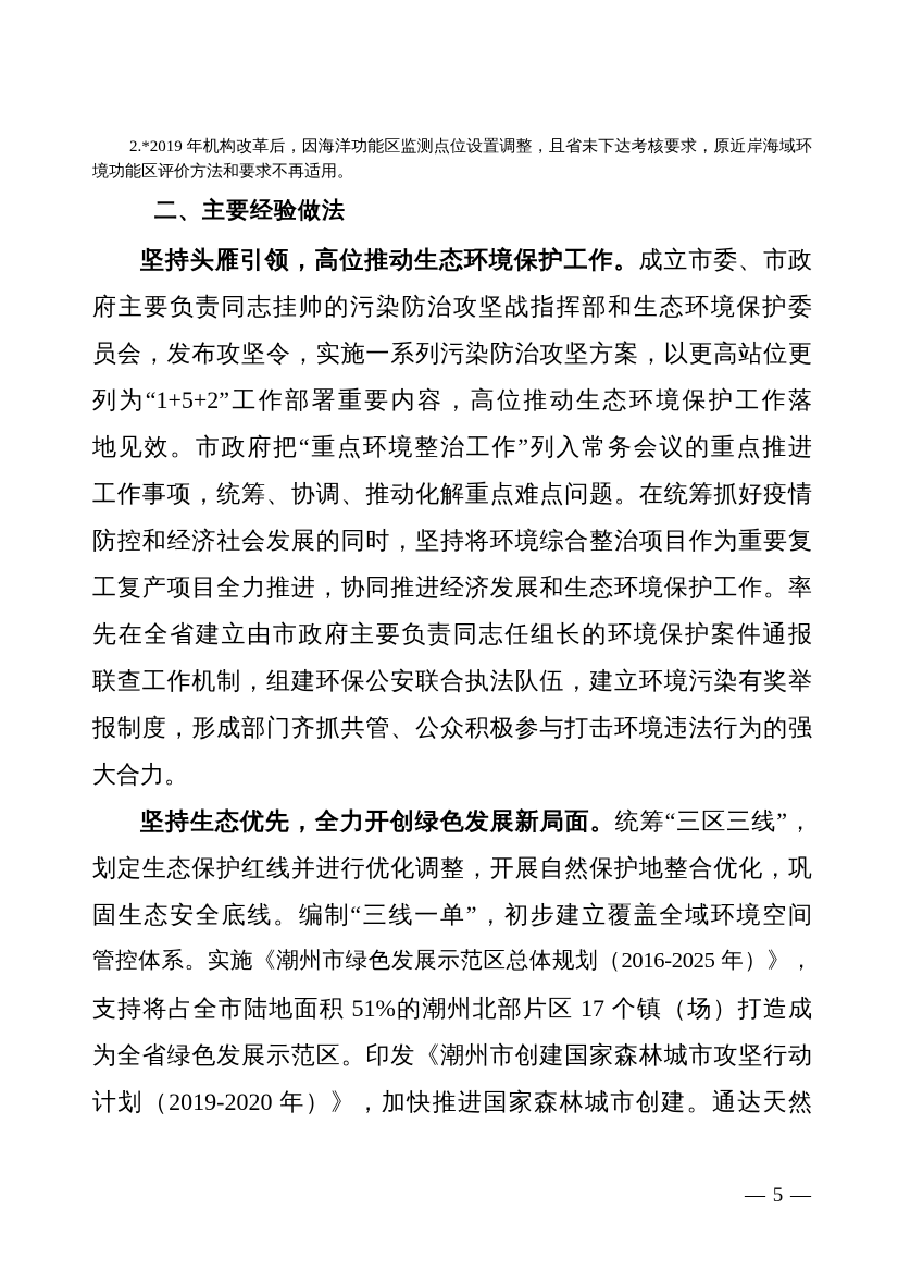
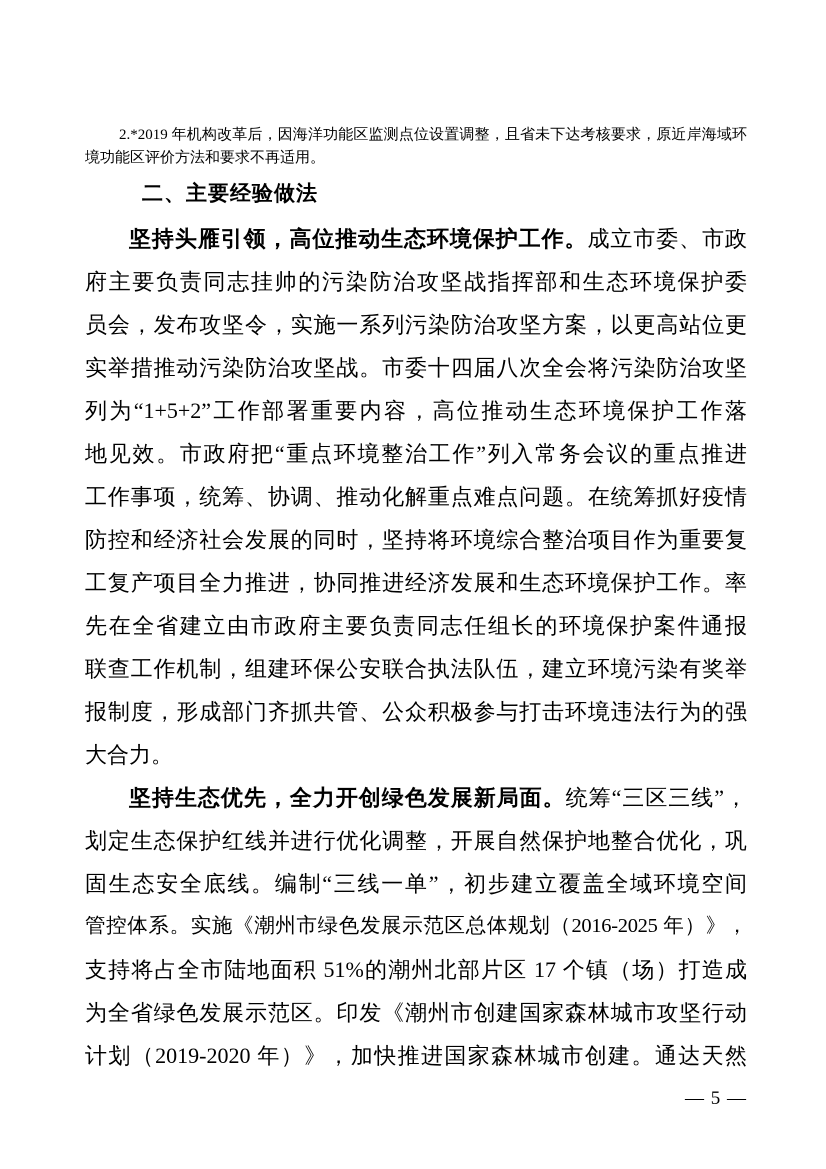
  2.*2019 年机构改革后，因海洋功能区监测点位设置调整，且省未下达考核要求，原近岸海域环
  境功能区评价方法和要求不再适用。
  二、主要经验做法
  坚持头雁引领，高位推动生态环境保护工作。成立市委、市政
  府主要负责同志挂帅的污染防治攻坚战指挥部和生态环境保护委
  员会，发布攻坚令，实施一系列污染防治攻坚方案，以更高站位更
+ 实举措推动污染防治攻坚战。市委十四届八次全会将污染防治攻坚
  列为“1+5+2”工作部署重要内容，高位推动生态环境保护工作落
  地见效。市政府把“重点环境整治工作”列入常务会议的重点推进
  工作事项，统筹、协调、推动化解重点难点问题。在统筹抓好疫情
  防控和经济社会发展的同时，坚持将环境综合整治项目作为重要复
  工复产项目全力推进，协同推进经济发展和生态环境保护工作。率
  先在全省建立由市政府主要负责同志任组长的环境保护案件通报
  联查工作机制，组建环保公安联合执法队伍，建立环境污染有奖举
  报制度，形成部门齐抓共管、公众积极参与打击环境违法行为的强
  大合力。
  坚持生态优先，全力开创绿色发展新局面。统筹“三区三线”，
  划定生态保护红线并进行优化调整，开展自然保护地整合优化，巩
  固生态安全底线。编制“三线一单”，初步建立覆盖全域环境空间
  管控体系。实施《潮州市绿色发展示范区总体规划（2016-2025 年）》，
  支持将占全市陆地面积 51%的潮州北部片区 17 个镇（场）打造成
  为全省绿色发展示范区。印发《潮州市创建国家森林城市攻坚行动
  计划（2019-2020 年）》，加快推进国家森林城市创建。通达天然
  — 5 —
